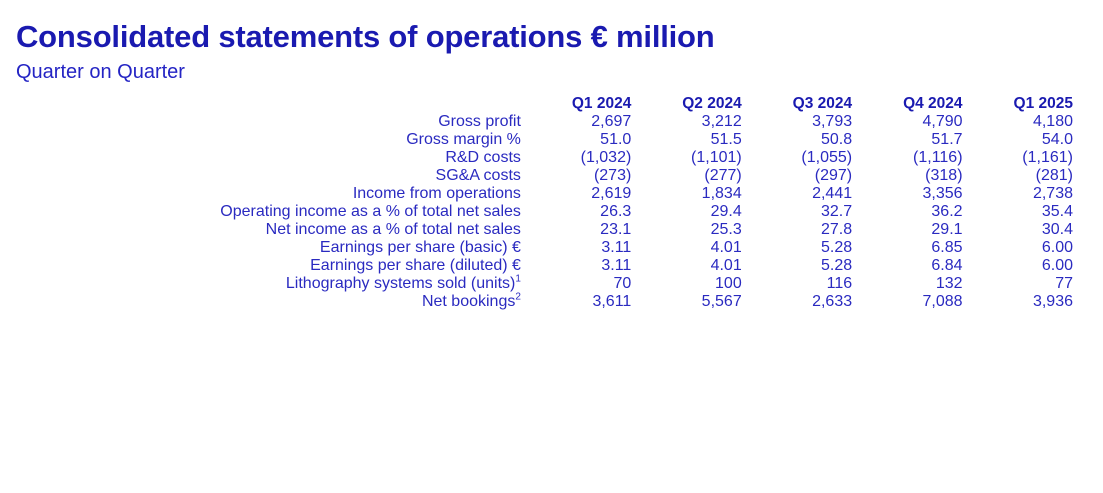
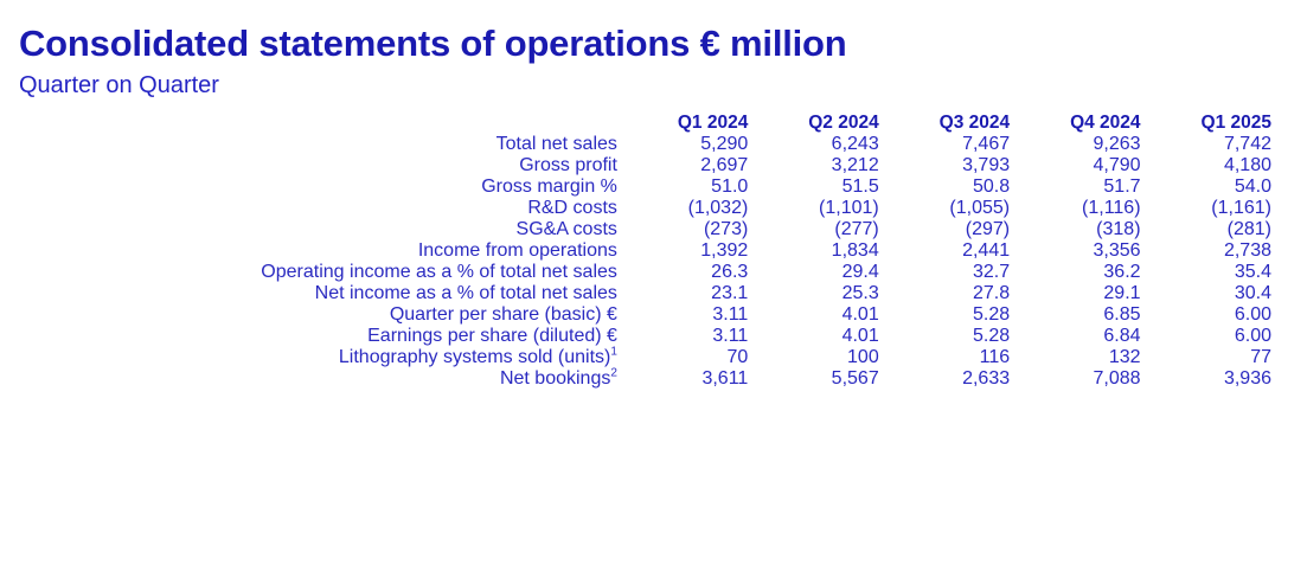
  Consolidated statements of operations € million
  Quarter on Quarter
  	Q1 2024	Q2 2024	Q3 2024	Q4 2024	Q1 2025
+ Total net sales	5,290	6,243	7,467	9,263	7,742
  Gross profit	2,697	3,212	3,793	4,790	4,180
  Gross margin %	51.0	51.5	50.8	51.7	54.0
  R&D costs	(1,032)	(1,101)	(1,055)	(1,116)	(1,161)
  SG&A costs	(273)	(277)	(297)	(318)	(281)
- Income from operations	2,619	1,834	2,441	3,356	2,738
+ Income from operations	1,392	1,834	2,441	3,356	2,738
  Operating income as a % of total net sales	26.3	29.4	32.7	36.2	35.4
  Net income as a % of total net sales	23.1	25.3	27.8	29.1	30.4
- Earnings per share (basic) €	3.11	4.01	5.28	6.85	6.00
+ Quarter per share (basic) €	3.11	4.01	5.28	6.85	6.00
  Earnings per share (diluted) €	3.11	4.01	5.28	6.84	6.00
  Lithography systems sold (units)1	70	100	116	132	77
  Net bookings2	3,611	5,567	2,633	7,088	3,936
